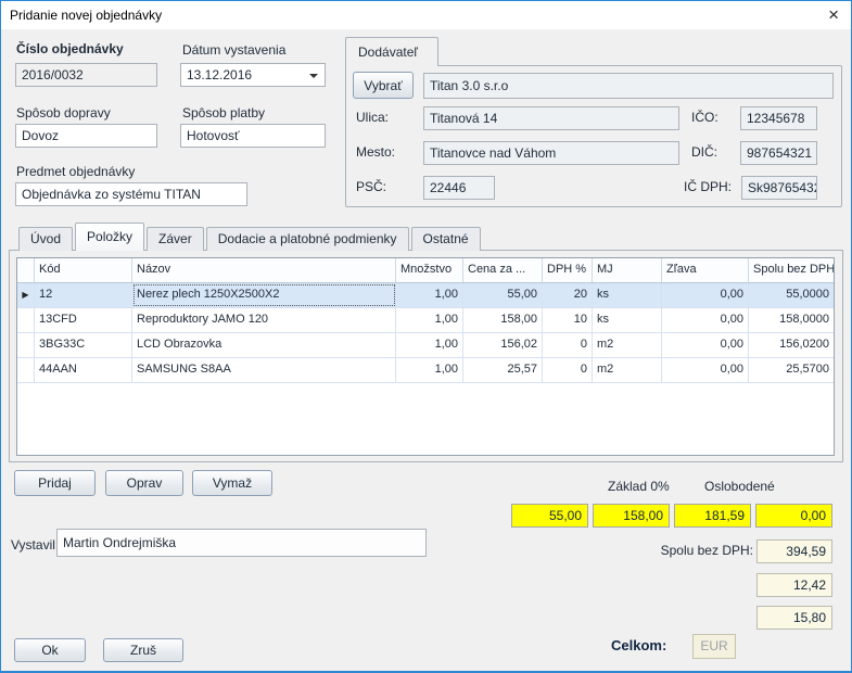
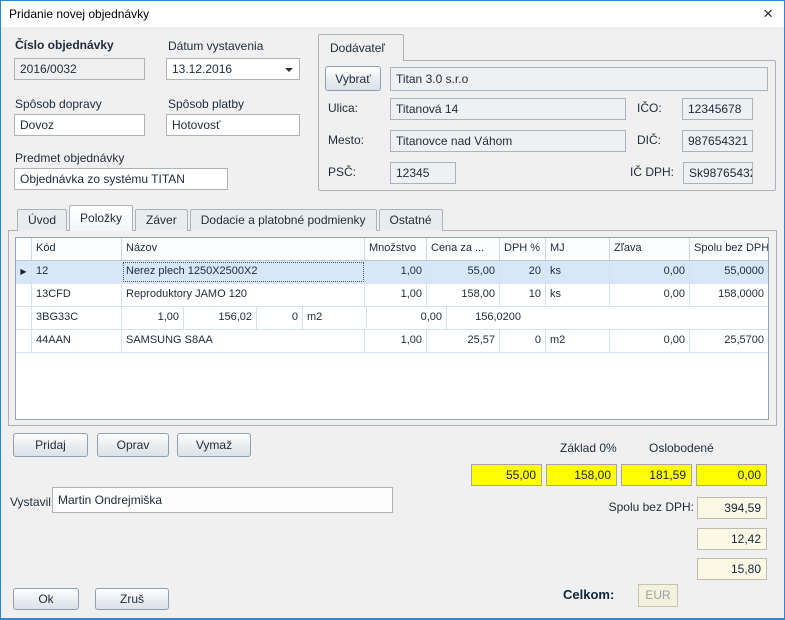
  Pridanie novej objednávky
  ×
  Číslo objednávky
  2016/0032
  Dátum vystavenia
  13.12.2016
  Spôsob dopravy
  Dovoz
  Spôsob platby
  Hotovosť
  Predmet objednávky
  Objednávka zo systému TITAN
  Dodávateľ
  Vybrať
  Titan 3.0 s.r.o
  Ulica:
  Titanová 14
  IČO:
  12345678
  Mesto:
  Titanovce nad Váhom
  DIČ:
  987654321
  PSČ:
- 22446
+ 12345
  IČ DPH:
  Sk9876543
  Úvod
  Položky
  Záver
  Dodacie a platobné podmienky
  Ostatné
  Kód
  Názov
  Množstvo
  Cena za ...
  DPH %
  MJ
  Zľava
  Spolu bez DPH
  ▶
  12
  Nerez plech 1250X2500X2
  1,00
  55,00
  20
  ks
  0,00
  55,0000
  13CFD
  Reproduktory JAMO 120
  1,00
  158,00
  10
  ks
  0,00
  158,0000
  3BG33C
- LCD Obrazovka
  1,00
  156,02
  0
  m2
  0,00
  156,0200
  44AAN
  SAMSUNG S8AA
  1,00
  25,57
  0
  m2
  0,00
  25,5700
  Pridaj
  Oprav
  Vymaž
  Základ 0%
  Oslobodené
  55,00
  158,00
  181,59
  0,00
  Vystavil
  Martin Ondrejmiška
  Spolu bez DPH:
  394,59
  12,42
  15,80
  Celkom:
  EUR
  Ok
  Zruš
